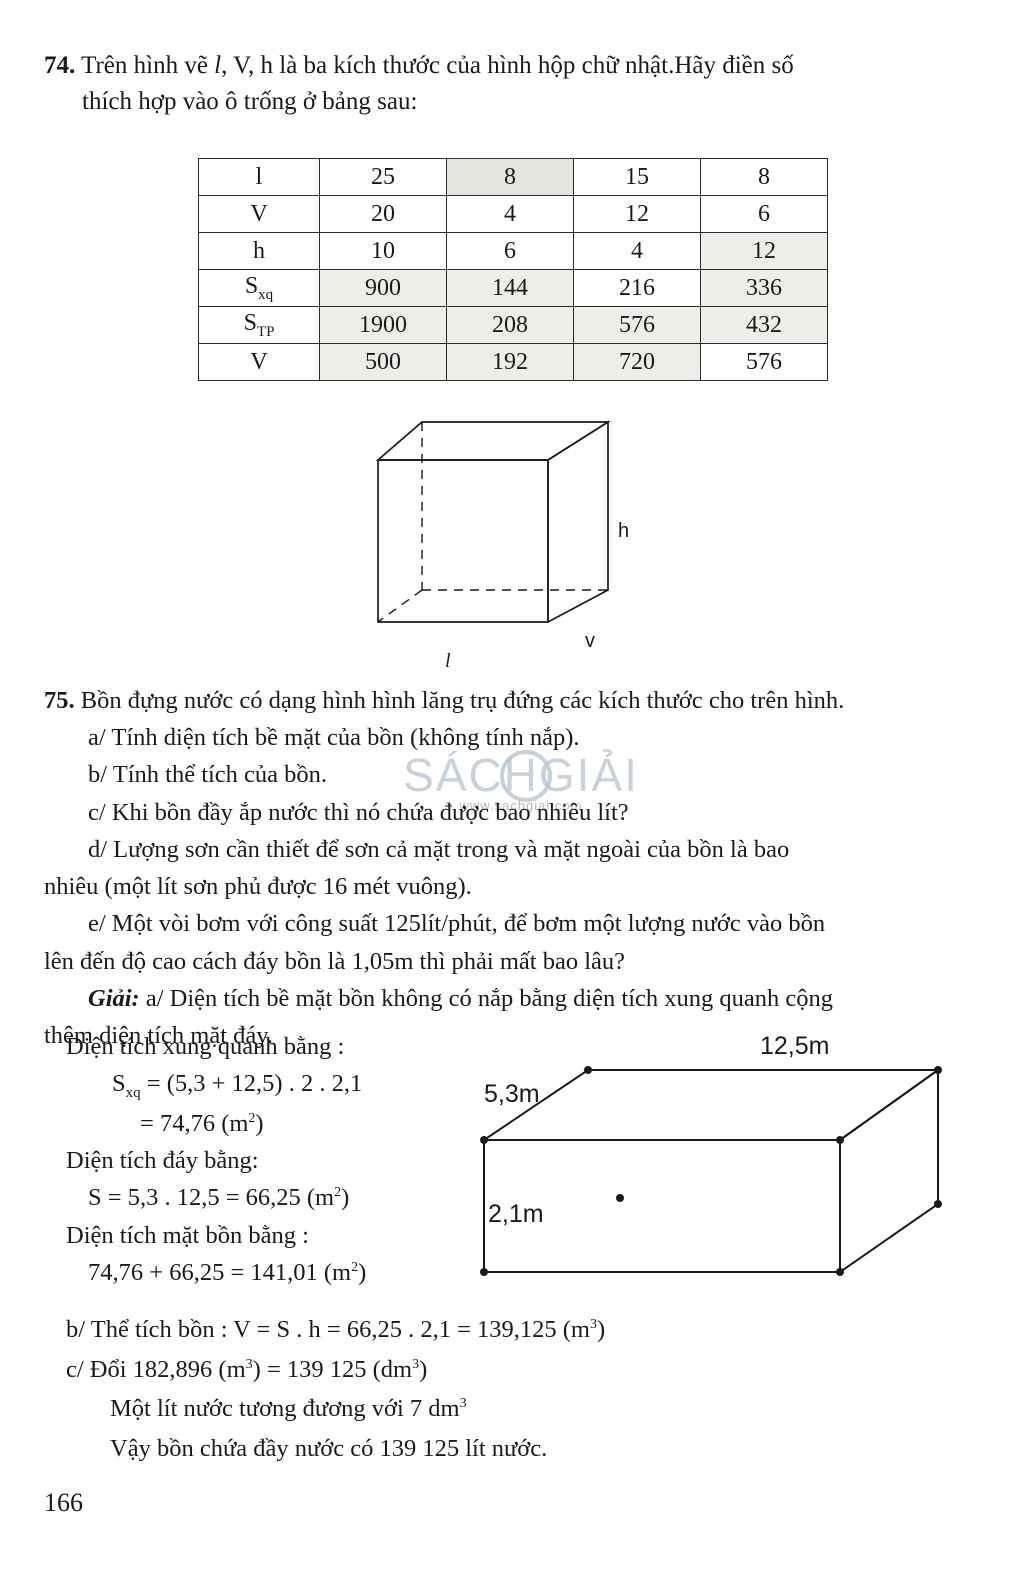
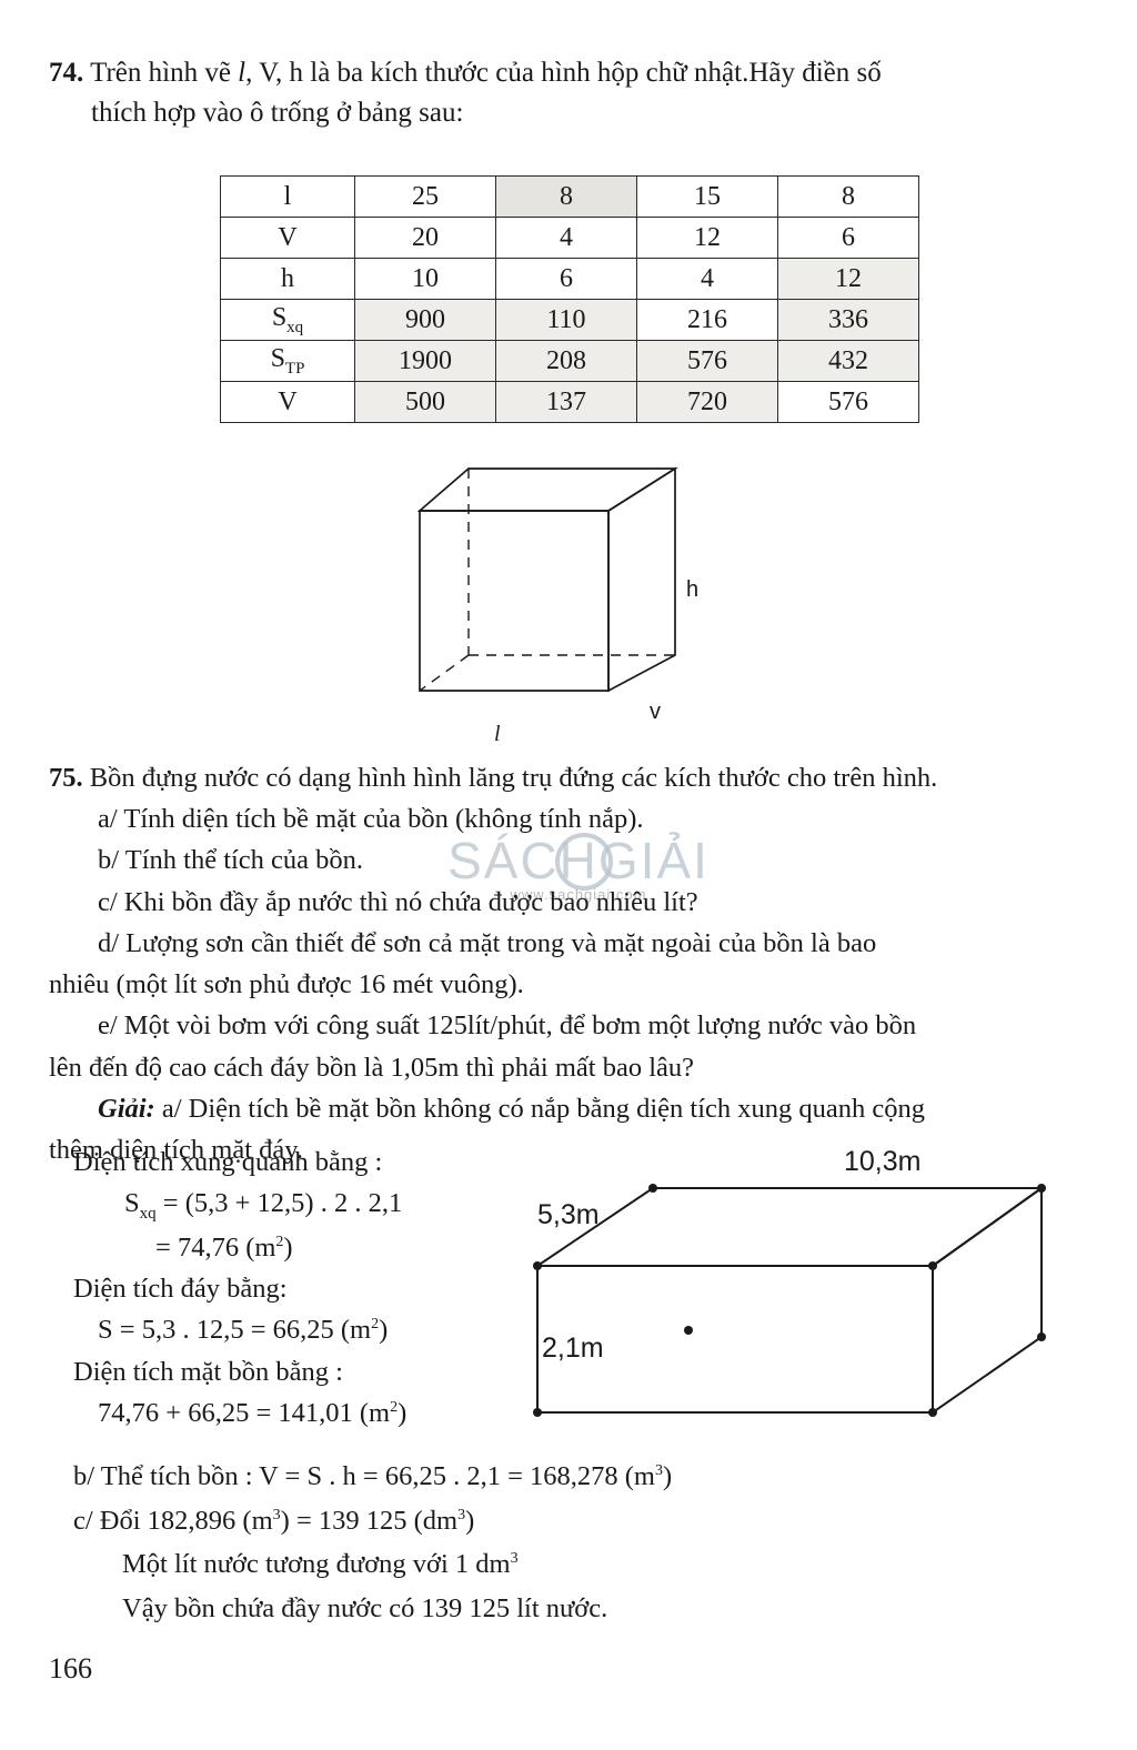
  74. Trên hình vẽ l, V, h là ba kích thước của hình hộp chữ nhật.Hãy điền số
  thích hợp vào ô trống ở bảng sau:
  l	25	8	15	8
  V	20	4	12	6
  h	10	6	4	12
- Sxq	900	144	216	336
+ Sxq	900	110	216	336
  STP	1900	208	576	432
- V	500	192	720	576
+ V	500	137	720	576
  h
  v
  l
  SÁCHGIẢI
  www.sachgiai.com
  75. Bồn đựng nước có dạng hình hình lăng trụ đứng các kích thước cho trên hình.
  a/ Tính diện tích bề mặt của bồn (không tính nắp).
  b/ Tính thể tích của bồn.
  c/ Khi bồn đầy ắp nước thì nó chứa được bao nhiêu lít?
  d/ Lượng sơn cần thiết để sơn cả mặt trong và mặt ngoài của bồn là bao
  nhiêu (một lít sơn phủ được 16 mét vuông).
  e/ Một vòi bơm với công suất 125lít/phút, để bơm một lượng nước vào bồn
  lên đến độ cao cách đáy bồn là 1,05m thì phải mất bao lâu?
  Giải: a/ Diện tích bề mặt bồn không có nắp bằng diện tích xung quanh cộng
  thêm diện tích mặt đáy.
  Diện tích xung quanh bằng :
  Sxq = (5,3 + 12,5) . 2 . 2,1
  = 74,76 (m2)
  Diện tích đáy bằng:
  S = 5,3 . 12,5 = 66,25 (m2)
  Diện tích mặt bồn bằng :
  74,76 + 66,25 = 141,01 (m2)
- 12,5m
+ 10,3m
  5,3m
  2,1m
- b/ Thể tích bồn : V = S . h = 66,25 . 2,1 = 139,125 (m3)
+ b/ Thể tích bồn : V = S . h = 66,25 . 2,1 = 168,278 (m3)
  c/ Đổi 182,896 (m3) = 139 125 (dm3)
- Một lít nước tương đương với 7 dm3
+ Một lít nước tương đương với 1 dm3
  Vậy bồn chứa đầy nước có 139 125 lít nước.
  166
